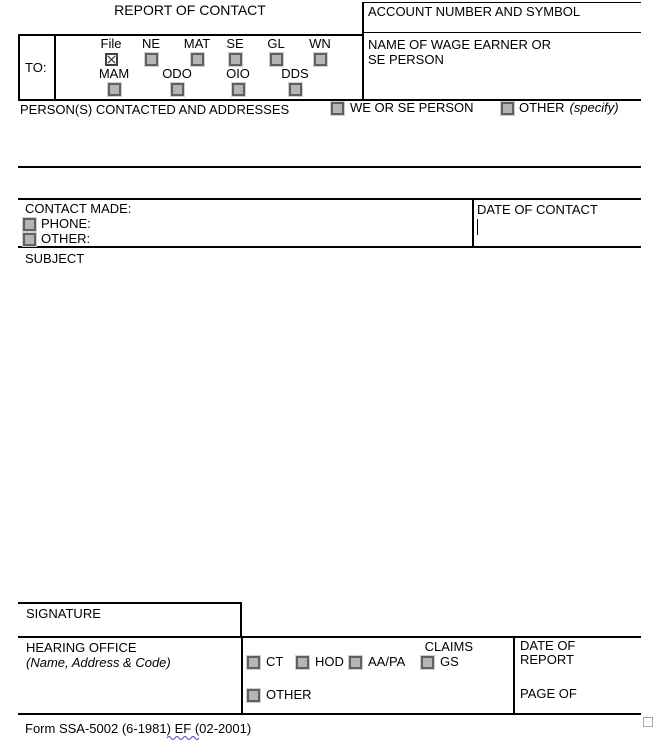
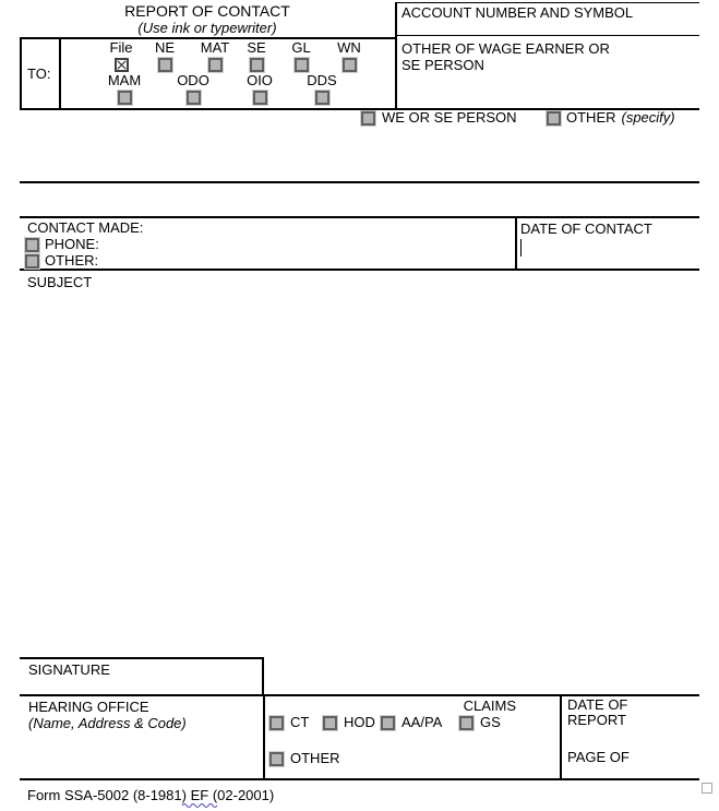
  REPORT OF CONTACT
+ (Use ink or typewriter)
  ACCOUNT NUMBER AND SYMBOL
- NAME OF WAGE EARNER OR
+ OTHER OF WAGE EARNER OR
  SE PERSON
  TO:
  File
  NE
  MAT
  SE
  GL
  WN
  MAM
  ODO
  OIO
  DDS
- PERSON(S) CONTACTED AND ADDRESSES
  WE OR SE PERSON
  OTHER
  (specify)
  CONTACT MADE:
  PHONE:
  OTHER:
  DATE OF CONTACT
  SUBJECT
  SIGNATURE
  HEARING OFFICE
  (Name, Address & Code)
  CLAIMS
  CT
  HOD
  AA/PA
  GS
  OTHER
  DATE OF
  REPORT
  PAGE OF
- Form SSA-5002 (6-1981) EF (02-2001)
+ Form SSA-5002 (8-1981) EF (02-2001)
